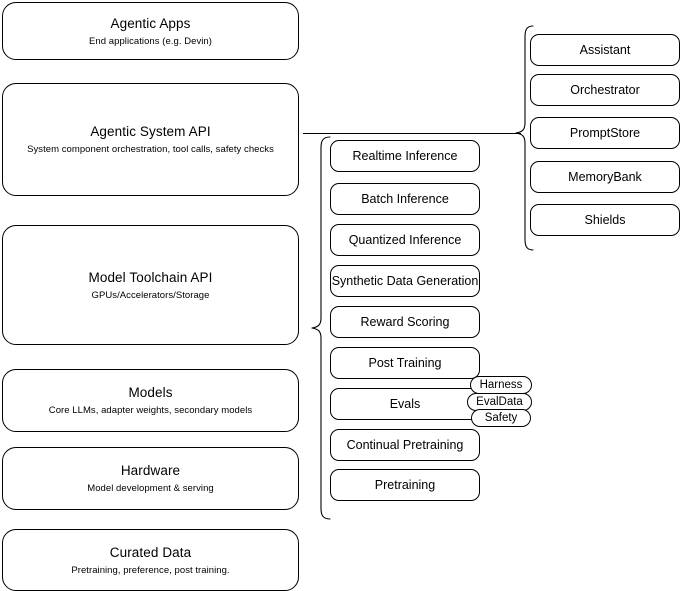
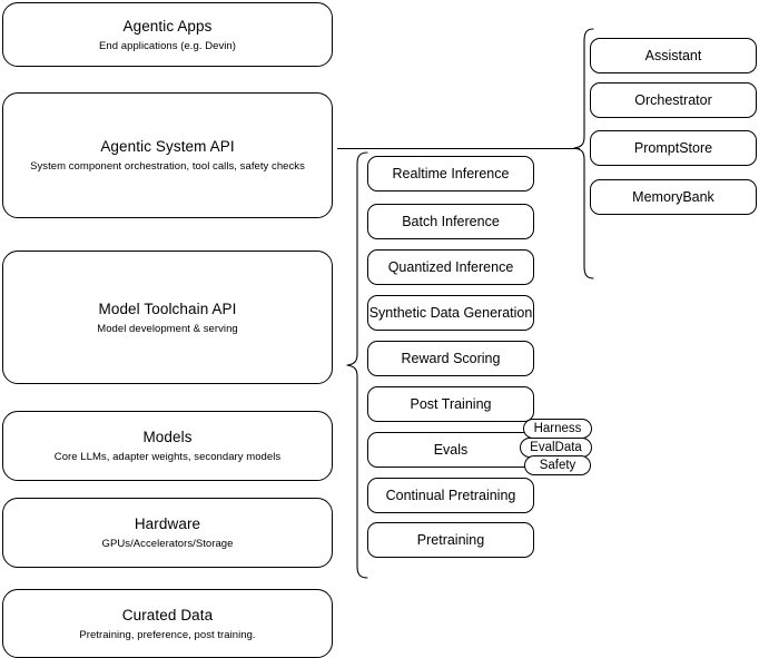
  Agentic Apps
  End applications (e.g. Devin)
  Agentic System API
  System component orchestration, tool calls, safety checks
  Model Toolchain API
- GPUs/Accelerators/Storage
+ Model development & serving
  Models
  Core LLMs, adapter weights, secondary models
  Hardware
- Model development & serving
+ GPUs/Accelerators/Storage
  Curated Data
  Pretraining, preference, post training.
  Realtime Inference
  Batch Inference
  Quantized Inference
  Synthetic Data Generation
  Reward Scoring
  Post Training
  Evals
  Continual Pretraining
  Pretraining
  Harness
  EvalData
  Safety
  Assistant
  Orchestrator
  PromptStore
  MemoryBank
- Shields
